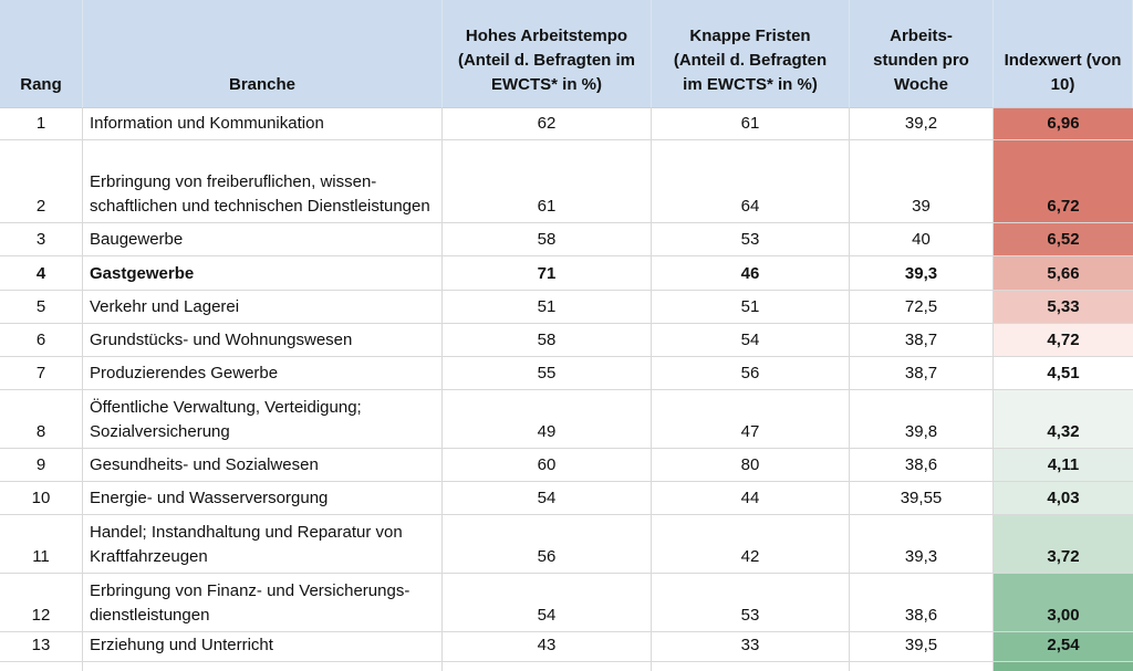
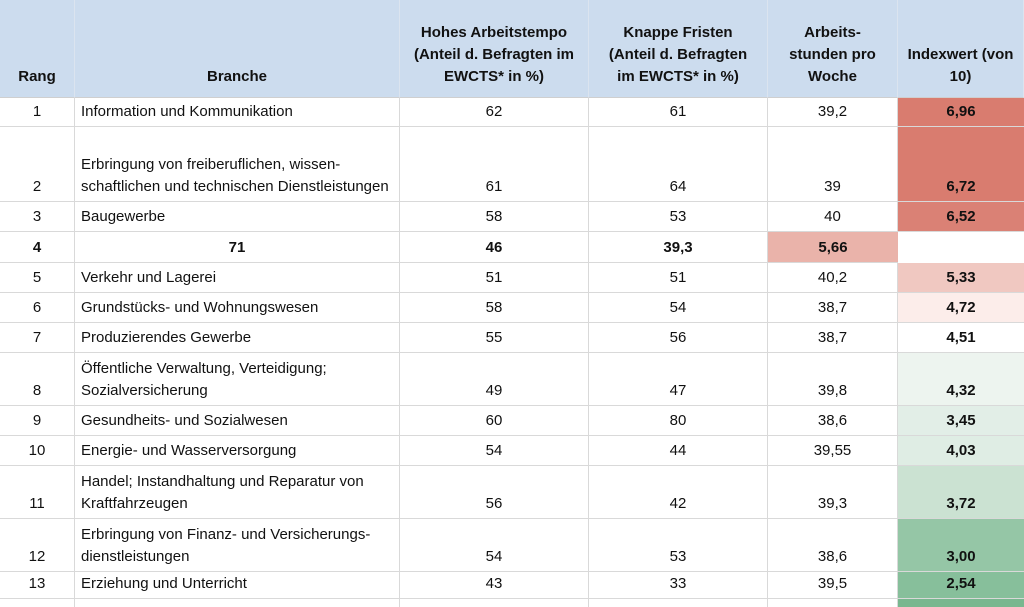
  Rang
  Branche
  Hohes Arbeitstempo
  (Anteil d. Befragten im
  EWCTS* in %)
  Knappe Fristen
  (Anteil d. Befragten
  im EWCTS* in %)
  Arbeits-
  stunden pro
  Woche
  Indexwert (von
  10)
  1
  Information und Kommunikation
  62
  61
  39,2
  6,96
  2
  Erbringung von freiberuflichen, wissen-
  schaftlichen und technischen Dienstleistungen
  61
  64
  39
  6,72
  3
  Baugewerbe
  58
  53
  40
  6,52
  4
- Gastgewerbe
  71
  46
  39,3
  5,66
  5
  Verkehr und Lagerei
  51
  51
- 72,5
+ 40,2
  5,33
  6
  Grundstücks- und Wohnungswesen
  58
  54
  38,7
  4,72
  7
  Produzierendes Gewerbe
  55
  56
  38,7
  4,51
  8
  Öffentliche Verwaltung, Verteidigung;
  Sozialversicherung
  49
  47
  39,8
  4,32
  9
  Gesundheits- und Sozialwesen
  60
  80
  38,6
- 4,11
+ 3,45
  10
  Energie- und Wasserversorgung
  54
  44
  39,55
  4,03
  11
  Handel; Instandhaltung und Reparatur von
  Kraftfahrzeugen
  56
  42
  39,3
  3,72
  12
  Erbringung von Finanz- und Versicherungs-
  dienstleistungen
  54
  53
  38,6
  3,00
  13
  Erziehung und Unterricht
  43
  33
  39,5
  2,54
